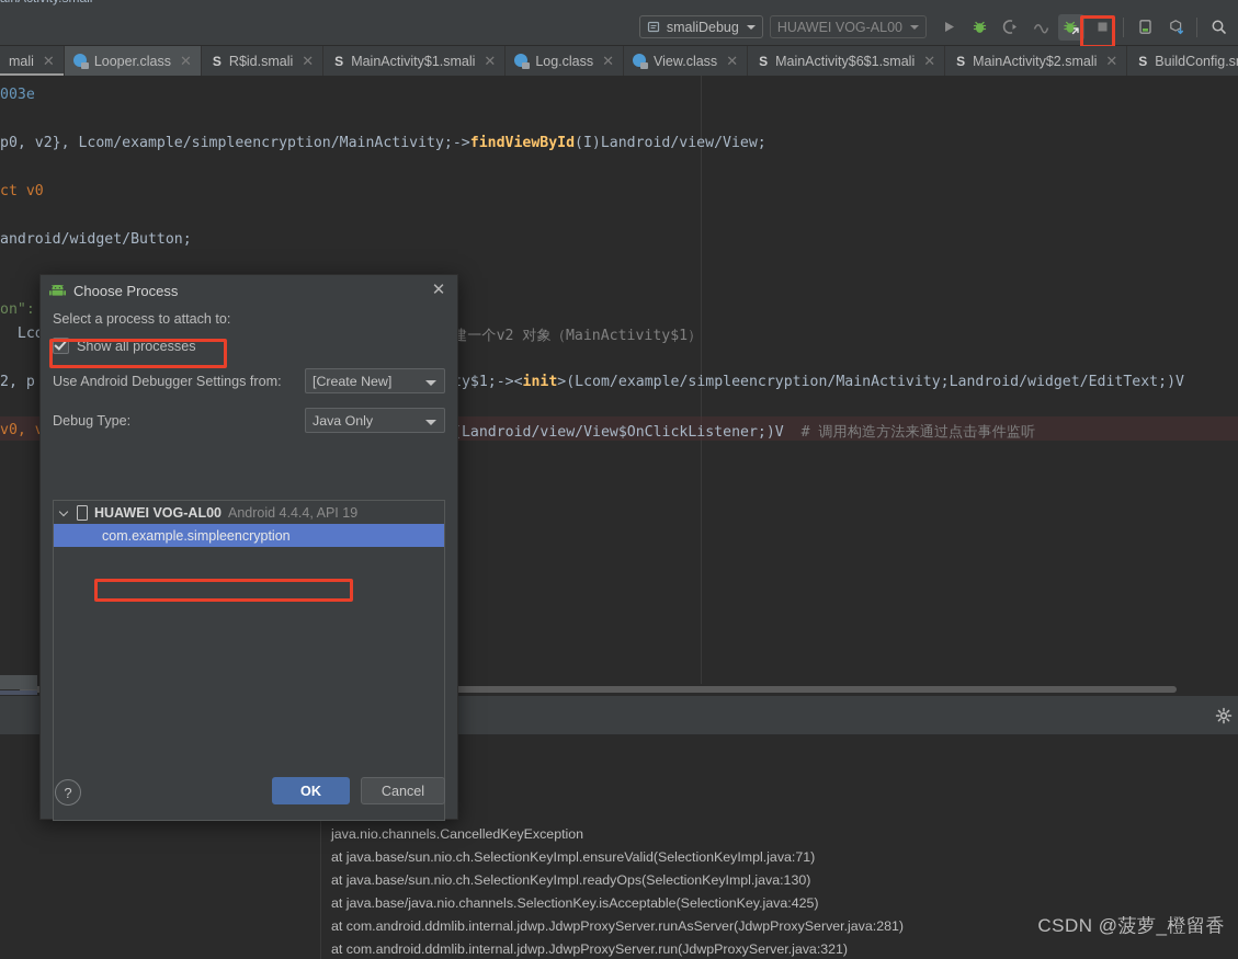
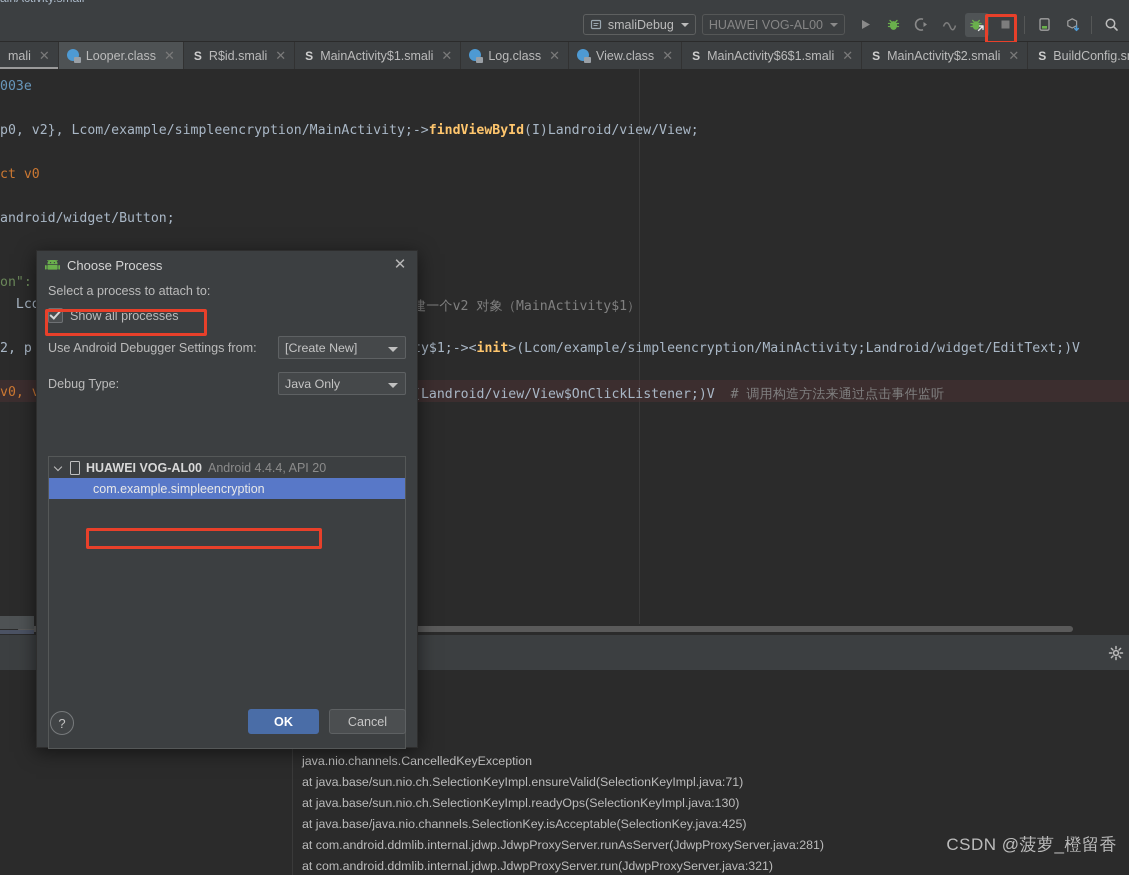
  smaliDebug
  HUAWEI VOG-AL00
  mali
  ✕
  Looper.class
  ✕
  S
  R$id.smali
  ✕
  S
  MainActivity$1.smali
  ✕
  Log.class
  ✕
  View.class
  ✕
  S
  MainActivity$6$1.smali
  ✕
  S
  MainActivity$2.smali
  ✕
  S
  BuildConfig.s
  003e
  p0, v2}, Lcom/example/simpleencryption/MainActivity;->findViewById(I)Landroid/view/View;
  ct v0
  android/widget/Button;
  on":
  2, p
  v0,
  建一个v2 对象（MainActivity$1）
  y$1;-><init>(Lcom/example/simpleencryption/MainActivity;Landroid/widget/EditText;)V
  Landroid/view/View$OnClickListener;)V # 调用构造方法来通过点击事件监听
  java.nio.channels.CancelledKeyException
  at java.base/sun.nio.ch.SelectionKeyImpl.ensureValid(SelectionKeyImpl.java:71)
  at java.base/sun.nio.ch.SelectionKeyImpl.readyOps(SelectionKeyImpl.java:130)
  at java.base/java.nio.channels.SelectionKey.isAcceptable(SelectionKey.java:425)
  at com.android.ddmlib.internal.jdwp.JdwpProxyServer.runAsServer(JdwpProxyServer.java:281)
  at com.android.ddmlib.internal.jdwp.JdwpProxyServer.run(JdwpProxyServer.java:321)
  CSDN @菠萝_橙留香
  Choose Process
  ✕
  Select a process to attach to:
  Show all processes
  Use Android Debugger Settings from:
  [Create New]
  Debug Type:
  Java Only
  HUAWEI VOG-AL00
- Android 4.4.4, API 19
+ Android 4.4.4, API 20
  com.example.simpleencryption
  ?
  OK
  Cancel
